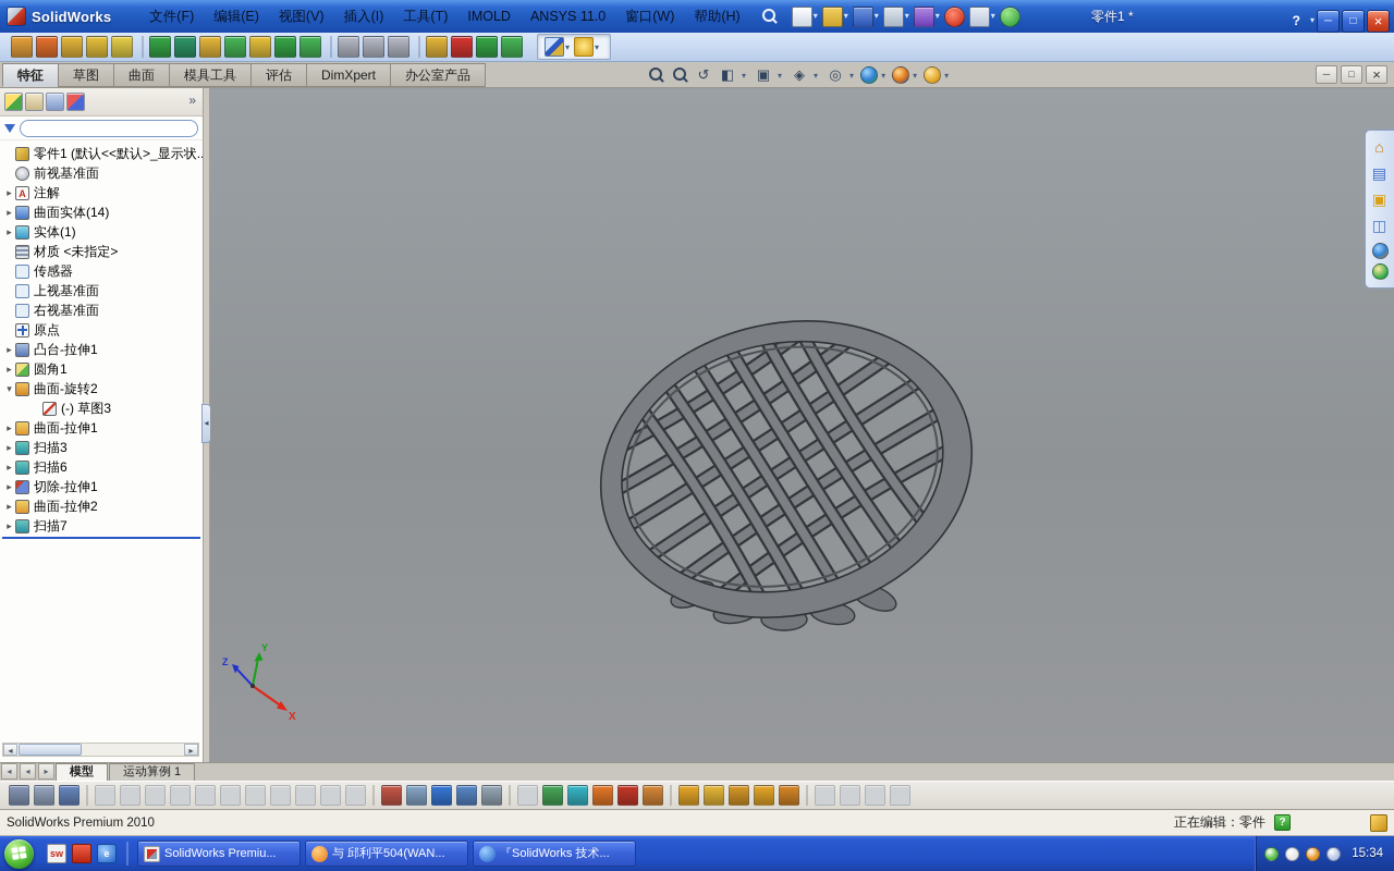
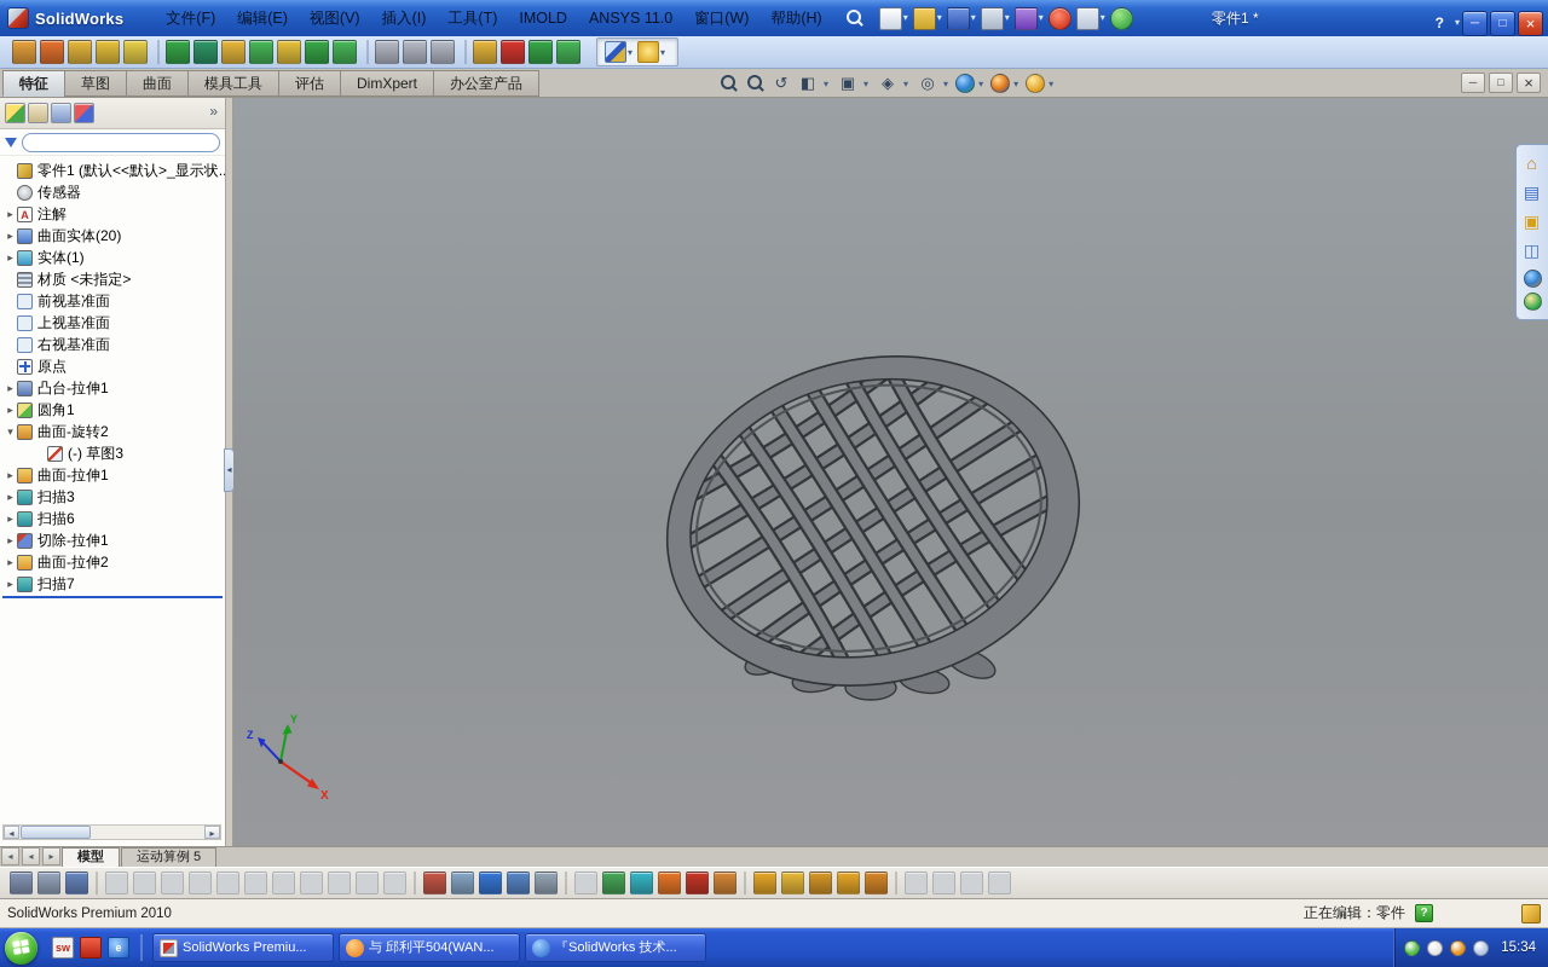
  SolidWorks
  文件(F)
  编辑(E)
  视图(V)
  插入(I)
  工具(T)
  IMOLD
  ANSYS 11.0
  窗口(W)
  帮助(H)
  零件1 *
  ?
  特征
  草图
  曲面
  模具工具
  评估
  DimXpert
  办公室产品
  零件1 (默认<<默认>_显示状..
- 前视基准面
+ 传感器
  注解
- 曲面实体(14)
+ 曲面实体(20)
  实体(1)
  材质 <未指定>
- 传感器
+ 前视基准面
  上视基准面
  右视基准面
  原点
  凸台-拉伸1
  圆角1
  曲面-旋转2
  (-) 草图3
  曲面-拉伸1
  扫描3
  扫描6
  切除-拉伸1
  曲面-拉伸2
  扫描7
  X
  Y
  Z
  模型
- 运动算例 1
+ 运动算例 5
  SolidWorks Premium 2010
  正在编辑：零件
  ?
  sw
  e
  SolidWorks Premiu...
  与 邱利平504(WAN...
  『SolidWorks 技术...
  15:34
